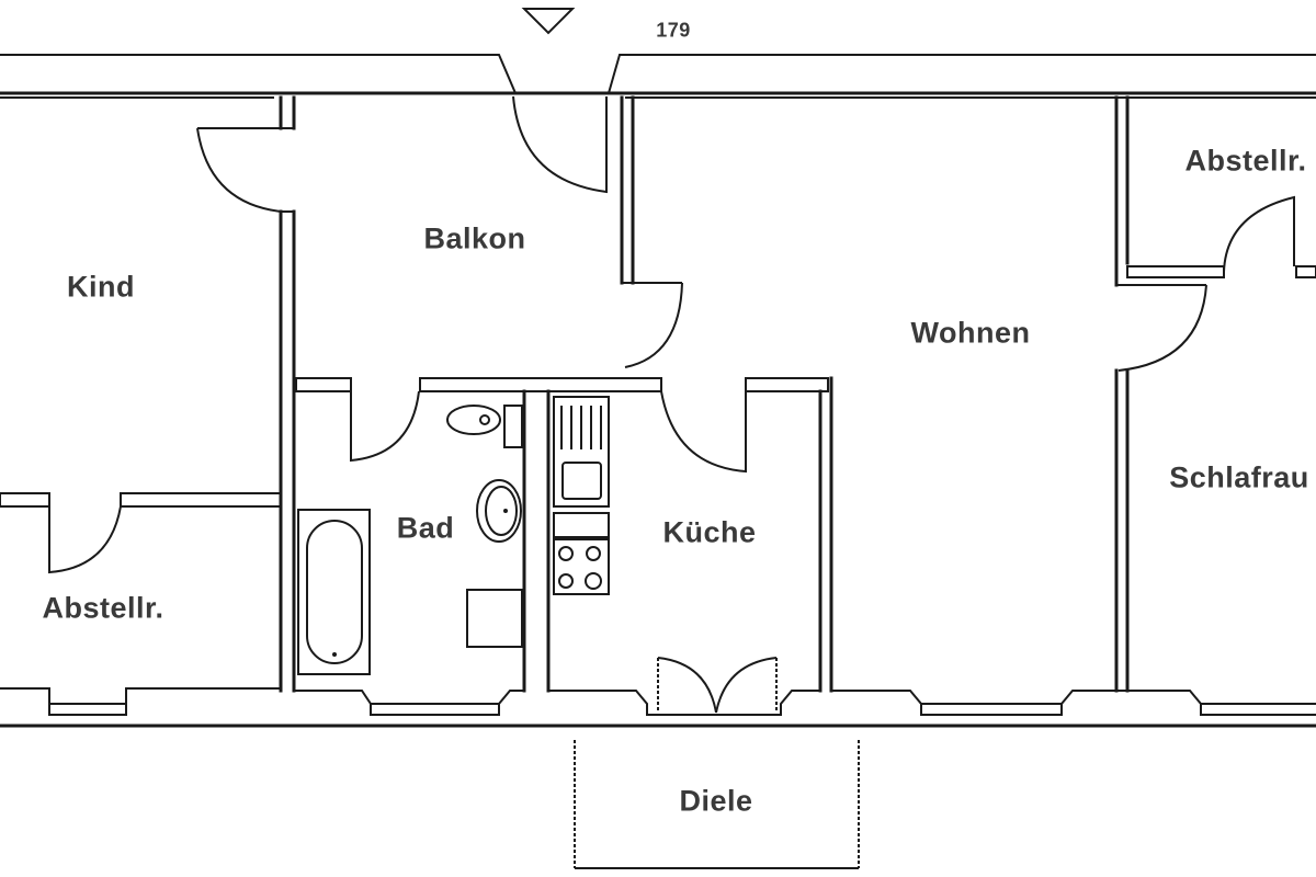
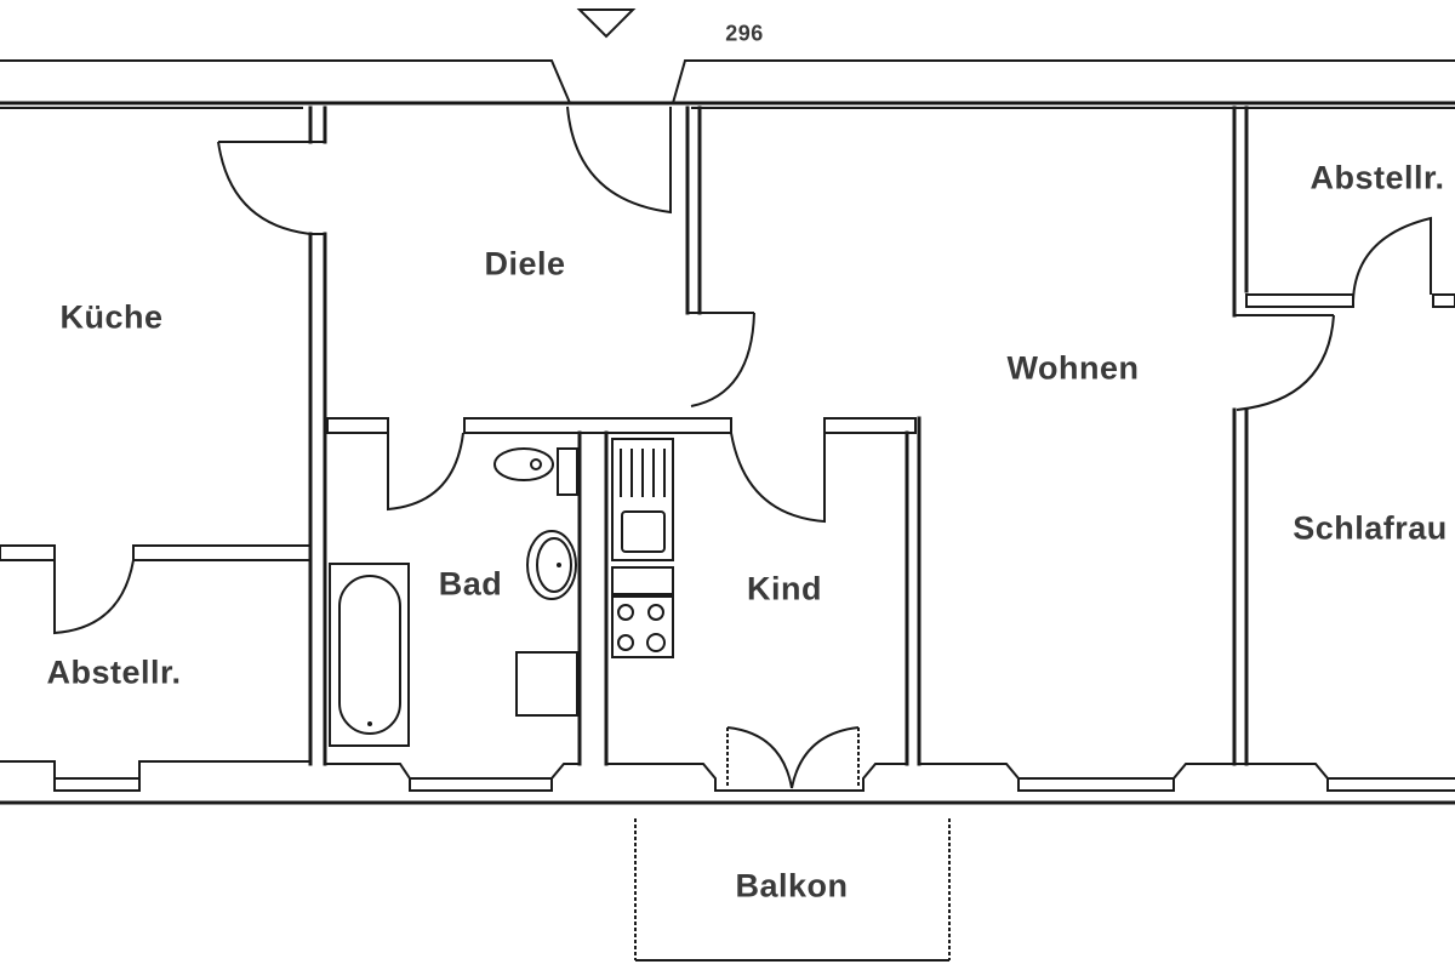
- 179
+ 296
- Kind
+ Küche
- Balkon
+ Diele
  Wohnen
  Abstellr.
  Schlafrau
  Abstellr.
  Bad
- Küche
+ Kind
- Diele
+ Balkon
